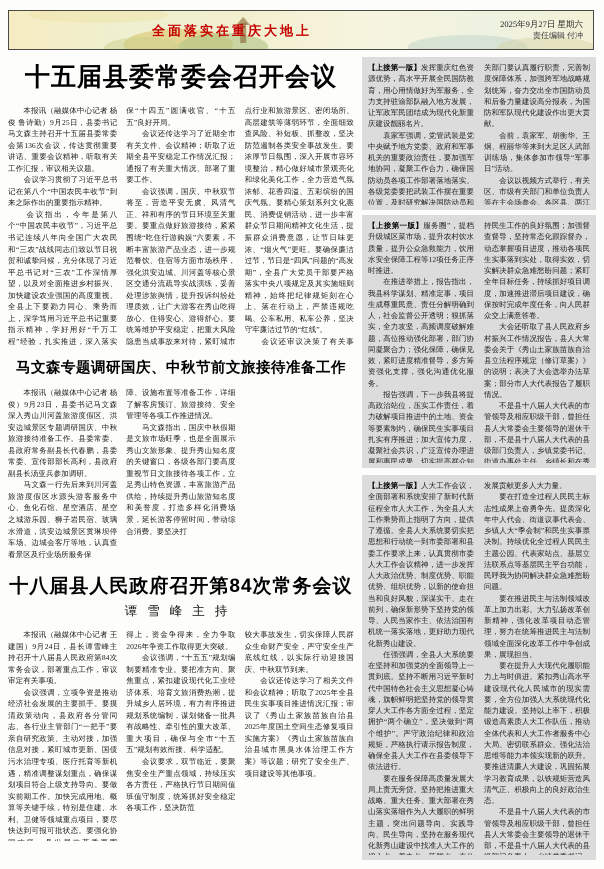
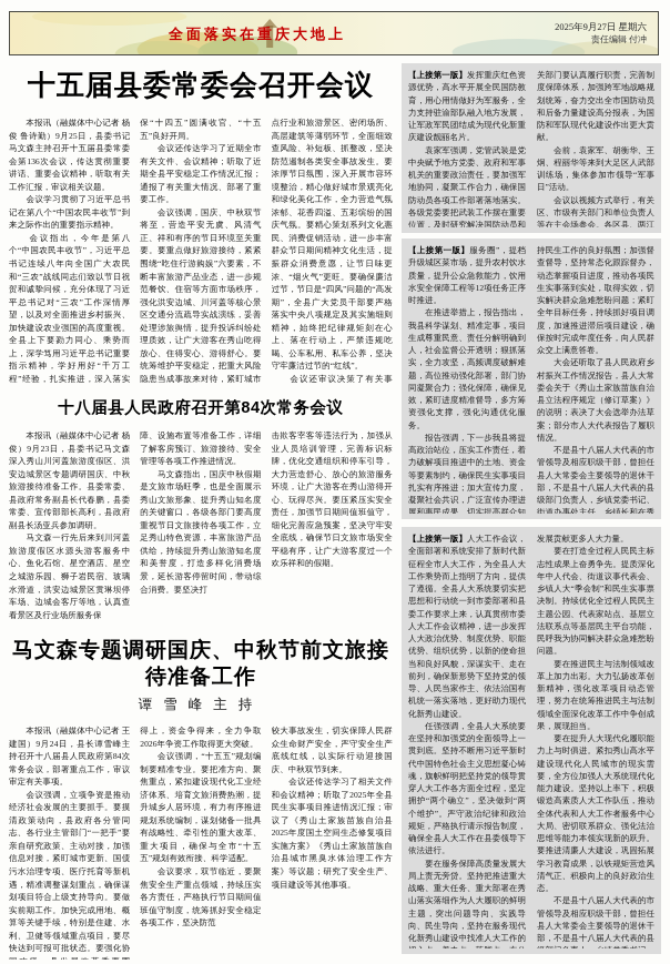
  全面落实在重庆大地上
  2025年9月27日 星期六
  责任编辑 付冲
  十五届县委常委会召开会议
  本报讯（融媒体中心记者 杨俊 鲁诗勤）9月25日，县委书记马文森主持召开十五届县委常委会第136次会议，传达贯彻重要讲话、重要会议精神，听取有关工作汇报，审议相关议题。
  会议学习贯彻了习近平总书记在第八个“中国农民丰收节”到来之际作出的重要指示精神。
  会议指出，今年是第八个“中国农民丰收节”，习近平总书记连续八年向全国广大农民和“三农”战线同志们致以节日祝贺和诚挚问候，充分体现了习近平总书记对“三农”工作深情厚望，以及对全面推进乡村振兴、加快建设农业强国的高度重视。全县上下要勠力同心、乘势而上，深学笃用习近平总书记重要指示精神，学好用好“千万工程”经验，扎实推进，深入落实
  保“十四五”圆满收官、“十五五”良好开局。
  会议还传达学习了近期全市有关文件、会议精神；听取了近期全县平安稳定工作情况汇报；通报了有关重大情况、部署了重要工作。
  会议强调，国庆、中秋双节将至，营造平安无虞、风清气正、祥和有序的节日环境至关重要。要重点做好旅游接待，紧紧围绕“吃住行游购娱”六要素，不断丰富旅游产品业态，进一步规范餐饮、住宿等方面市场秩序，强化洪安边城、川河盖等核心景区交通分流疏导实战演练，妥善处理涉旅舆情，提升投诉纠纷处理质效，让广大游客在秀山吃得放心、住得安心、游得舒心。要统筹维护平安稳定，把重大风险隐患当成事故来对待，紧盯城市
  点行业和旅游景区、密闭场所、高层建筑等薄弱环节，全面细致查风险、补短板、抓整改，坚决防范遏制各类安全事故发生。要浓厚节日氛围，深入开展市容环境整治，精心做好城市景观亮化和绿化美化工作，全力营造气氛浓郁、花香四溢、五彩缤纷的国庆气氛。要精心策划系列文化惠民、消费促销活动，进一步丰富群众节日期间精神文化生活，提振群众消费意愿，让节日味更浓、“烟火气”更旺。要确保廉洁过节，节日是“四风”问题的“高发期”，全县广大党员干部要严格落实中央八项规定及其实施细则精神，始终把纪律规矩刻在心上、落在行动上，严禁违规吃喝、公车私用、私车公养，坚决守牢廉洁过节的“红线”。
  会议还审议决策了有关事
- 马文森专题调研国庆、中秋节前文旅接待准备工作
+ 十八届县人民政府召开第84次常务会议
  本报讯（融媒体中心记者 杨俊）9月23日，县委书记马文森深入秀山川河盖旅游度假区、洪安边城景区专题调研国庆、中秋旅游接待准备工作。县委常委、县政府常务副县长代春鹏，县委常委、宣传部部长高利，县政府副县长汤亚兵参加调研。
  马文森一行先后来到川河盖旅游度假区水源头游客服务中心、鱼化石馆、星空酒店、星空之城游乐园、狮子岩民宿、玻璃水滑道，洪安边城景区贯琳坝停车场、边城会客厅等地，认真查看景区及行业场所服务保
  障、设施布置等准备工作，详细了解客房预订、旅游接待、安全管理等各项工作推进情况。
  马文森指出，国庆中秋假期是文旅市场旺季，也是全面展示秀山文旅形象、提升秀山知名度的关键窗口，各级各部门要高度重视节日文旅接待各项工作，立足秀山特色资源，丰富旅游产品供给，持续提升秀山旅游知名度和美誉度，打造多样化消费场景，延长游客停留时间，带动综合消费。要坚决打
+ 击欺客宰客等违法行为，加强从业人员培训管理，完善标识标牌，优化交通组织和停车引导，大力营造舒心、放心的旅游服务环境，让广大游客在秀山游得开心、玩得尽兴。要压紧压实安全责任，加强节日期间值班值守，细化完善应急预案，坚决守牢安全底线，确保节日文旅市场安全平稳有序，让广大游客度过一个欢乐祥和的假期。
- 十八届县人民政府召开第84次常务会议
+ 马文森专题调研国庆、中秋节前文旅接待准备工作
  谭雪峰主持
  本报讯（融媒体中心记者 王建国）9月24日，县长谭雪峰主持召开十八届县人民政府第84次常务会议，部署重点工作，审议审定有关事项。
  会议强调，立项争资是推动经济社会发展的主要抓手。要摸清政策动向，县政府各分管同志、各行业主管部门“一把手”要亲自研究政策、主动对接，加强信息对接，紧盯城市更新、国债污水治理专项、医疗托育等新机遇，精准调整谋划重点，确保谋划项目符合上级支持导向。要做实前期工作。加快完成用地、概算等关键手续，特别是住建、水利、卫健等领域重点项目，要尽快达到可报可批状态。要强化协
  得上，资金争得来，全力争取2026年争资工作取得更大突破。
  会议强调，“十五五”规划编制要精准专业。要把准方向、聚焦重点，紧扣建设现代化工业经济体系、培育文旅消费热潮，提升城乡人居环境，有力有序推进规划系统编制，谋划储备一批具有战略性、牵引性的重大改革、重大项目，确保与全市“十五五”规划有效衔接、科学适配。
  会议要求，双节临近，要聚焦安全生产重点领域，持续压实各方责任，严格执行节日期间值班值守制度，统筹抓好安全稳定各项工作，坚决防范
  较大事故发生，切实保障人民群众生命财产安全，严守安全生产底线红线，以实际行动迎接国庆、中秋双节到来。
  会议还传达学习了相关文件和会议精神；听取了2025年全县民生实事项目推进情况汇报；审议了《秀山土家族苗族自治县2025年度国土空间生态修复项目实施方案》《秀山土家族苗族自治县城市黑臭水体治理工作方案》等议题；研究了安全生产、项目建设等其他事项。
  【上接第一版】发挥重庆红色资源优势，高水平开展全民国防教育，用心用情做好为军服务，全力支持驻渝部队融入地方发展，让军政军民团结成为现代化新重庆建设靓丽名片。
  袁家军强调，党管武装是党中央赋予地方党委、政府和军事机关的重要政治责任，要加强军地协同，凝聚工作合力，确保国防动员各项工作部署落地落实。各级党委要把武装工作摆在重要位置，及时研究解决国防动员和
  关部门要认真履行职责，完善制度保障体系，加强跨军地战略规划统筹，奋力交出全市国防动员和后备力量建设高分报表，为国防和军队现代化建设作出更大贡献。
  会前，袁家军、胡衡华、王炯、程丽华等来到大足区人武部训练场，集体参加市领导“军事日”活动。
  【上接第一版】服务圈”，提档升级城区菜市场，提升农村饮水质量，提升公众急救能力，饮用水安全保障工程等12项任务正序时推进。
  在推进举措上，报告指出，我县科学谋划、精准定事，项目生成尊重民意、责任分解明确到人，社会监督公开透明；狠抓落实，全力攻坚，高频调度破解难题，高位推动强化部署，部门协同凝聚合力；强化保障，确保见效，紧盯进度精准督导，多方筹资强化支撑，强化沟通优化服务。
  报告强调，下一步我县将提高政治站位，压实工作责任，着力破解项目推进中的土地、资金等要素制约，确保民生实事项目扎实有序推进；加大宣传力度，凝聚社会共识，广泛宣传办理进展和惠民成果，切实提高群众知
  持民生工作的良好氛围；加强督查督导，坚持常态化跟踪督办，动态掌握项目进度，推动各项民生实事落到实处，取得实效，切实解决群众急难愁盼问题；紧盯全年目标任务，持续抓好项目调度，加速推进滞后项目建设，确保按时完成年度任务，向人民群众交上满意答卷。
  大会还听取了县人民政府乡村振兴工作情况报告，县人大常委会关于《秀山土家族苗族自治县立法程序规定（修订草案）》的说明；表决了大会选举办法草案；部分市人大代表报告了履职情况。
  不是县十八届人大代表的市管领导及相应职级干部，曾担任县人大常委会主要领导的退休干部，不是县十八届人大代表的县级部门负责人，乡镇党委书记、街道办事处主任，乡镇长和在秀
  【上接第一版】人大工作会议，全面部署和系统安排了新时代新征程全市人大工作，为全县人大工作乘势而上指明了方向，提供了遵循。全县人大系统要切实把思想和行动统一到市委部署和县委工作要求上来，认真贯彻市委人大工作会议精神，进一步发挥人大政治优势、制度优势、职能优势、组织优势，以新的使命担当和良好风貌，深谋实干、走在前列，确保新形势下坚持党的领导、人民当家作主、依法治国有机统一落实落地，更好助力现代化新秀山建设。
  任强强调，全县人大系统要在坚持和加强党的全面领导上一贯到底。坚持不断用习近平新时代中国特色社会主义思想凝心铸魂，旗帜鲜明把坚持党的领导贯穿人大工作各方面全过程，坚定拥护“两个确立”，坚决做到“两个维护”。严守政治纪律和政治规矩，严格执行请示报告制度，确保全县人大工作在县委领导下依法进行。
  要在服务保障高质量发展大局上责无旁贷。坚持把推进重大战略、重大任务、重大部署在秀山落实落细作为人大履职的鲜明主题，突出问题导向、实践导向、民生导向，坚持在服务现代化新秀山建设中找准人大工作的
  发展贡献更多人大力量。
  要在打造全过程人民民主标志性成果上奋勇争先。提质深化年中人代会、街道议事代表会、乡镇人大“季会制”和民生实事票决制。持续优化全过程人民民主主题公园、代表家站点、基层立法联系点等基层民主平台功能，民呼我为协同解决群众急难愁盼问题。
  要在推进民主与法制领域改革上加力出彩。大力弘扬改革创新精神，强化改革项目动态管理，努力在统筹推进民主与法制领域全面深化改革工作中争创成果，展现担当。
  要在提升人大现代化履职能力上与时俱进。紧扣秀山高水平建设现代化人民城市的现实需要，全方位加强人大系统现代化能力建设。坚持以上率下，积极锻造高素质人大工作队伍，推动全体代表和人大工作者服务中心大局、密切联系群众、强化法治思维等能力本领实现新的跃升。要推进清廉人大建设，巩固拓展学习教育成果，以铁规矩营造风清气正、积极向上的良好政治生态。
